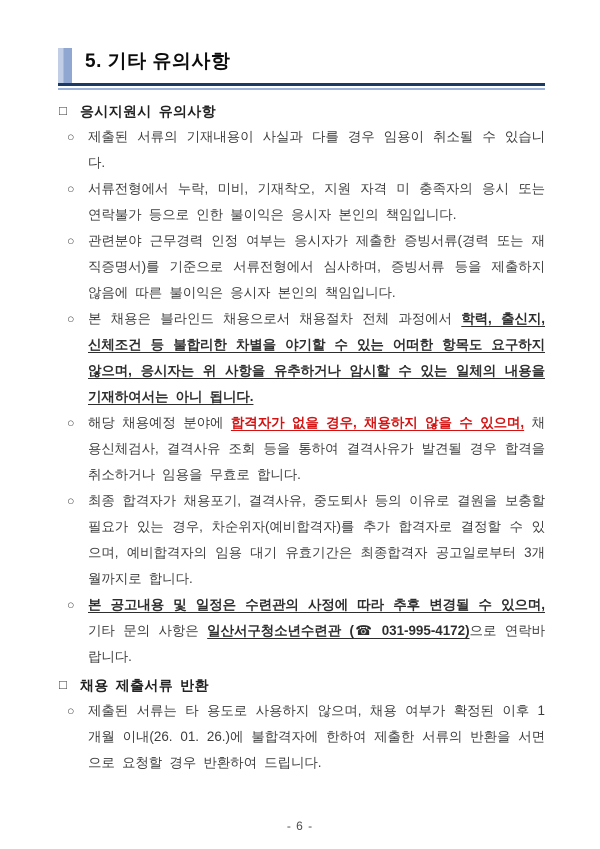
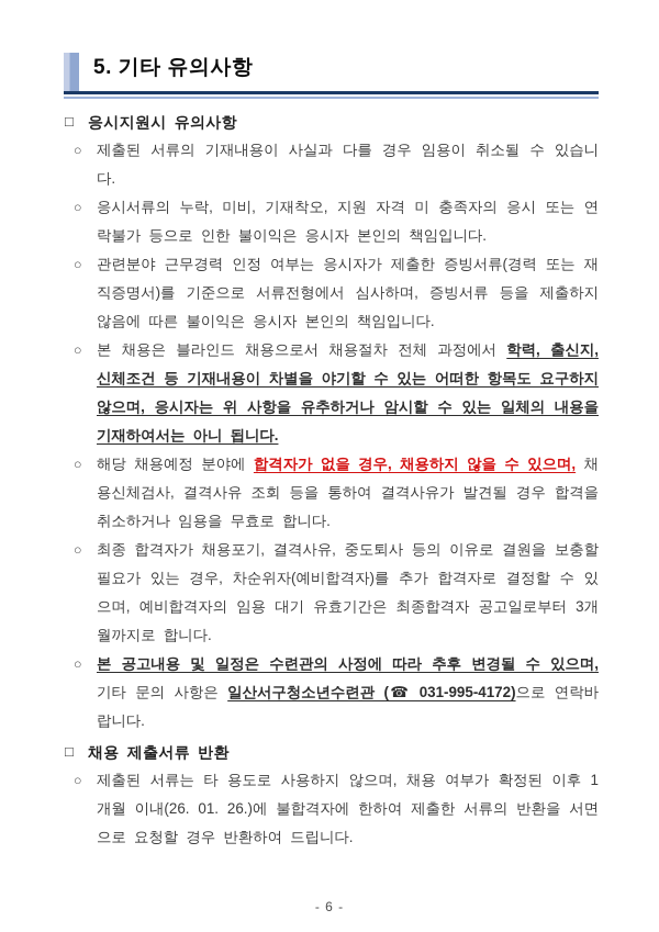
  5. 기타 유의사항
  □
  응시지원시 유의사항
  ○
  제출된 서류의 기재내용이 사실과 다를 경우 임용이 취소될 수 있습니다.
  ○
- 서류전형에서 누락, 미비, 기재착오, 지원 자격 미 충족자의 응시 또는 연락불가 등으로 인한 불이익은 응시자 본인의 책임입니다.
+ 응시서류의 누락, 미비, 기재착오, 지원 자격 미 충족자의 응시 또는 연락불가 등으로 인한 불이익은 응시자 본인의 책임입니다.
  ○
  관련분야 근무경력 인정 여부는 응시자가 제출한 증빙서류(경력 또는 재직증명서)를 기준으로 서류전형에서 심사하며, 증빙서류 등을 제출하지 않음에 따른 불이익은 응시자 본인의 책임입니다.
  ○
- 본 채용은 블라인드 채용으로서 채용절차 전체 과정에서 학력, 출신지, 신체조건 등 불합리한 차별을 야기할 수 있는 어떠한 항목도 요구하지 않으며, 응시자는 위 사항을 유추하거나 암시할 수 있는 일체의 내용을 기재하여서는 아니 됩니다.
+ 본 채용은 블라인드 채용으로서 채용절차 전체 과정에서 학력, 출신지, 신체조건 등 기재내용이 차별을 야기할 수 있는 어떠한 항목도 요구하지 않으며, 응시자는 위 사항을 유추하거나 암시할 수 있는 일체의 내용을 기재하여서는 아니 됩니다.
  ○
  해당 채용예정 분야에 합격자가 없을 경우, 채용하지 않을 수 있으며, 채용신체검사, 결격사유 조회 등을 통하여 결격사유가 발견될 경우 합격을 취소하거나 임용을 무효로 합니다.
  ○
  최종 합격자가 채용포기, 결격사유, 중도퇴사 등의 이유로 결원을 보충할 필요가 있는 경우, 차순위자(예비합격자)를 추가 합격자로 결정할 수 있으며, 예비합격자의 임용 대기 유효기간은 최종합격자 공고일로부터 3개월까지로 합니다.
  ○
  본 공고내용 및 일정은 수련관의 사정에 따라 추후 변경될 수 있으며, 기타 문의 사항은 일산서구청소년수련관 (☎ 031-995-4172)으로 연락바랍니다.
  □
  채용 제출서류 반환
  ○
  제출된 서류는 타 용도로 사용하지 않으며, 채용 여부가 확정된 이후 1개월 이내(26. 01. 26.)에 불합격자에 한하여 제출한 서류의 반환을 서면으로 요청할 경우 반환하여 드립니다.
  - 6 -
